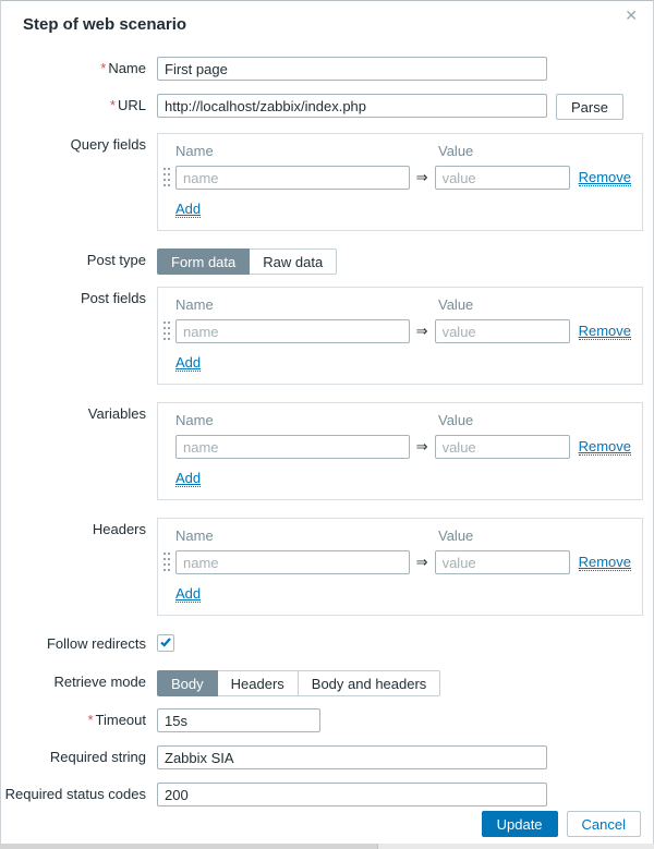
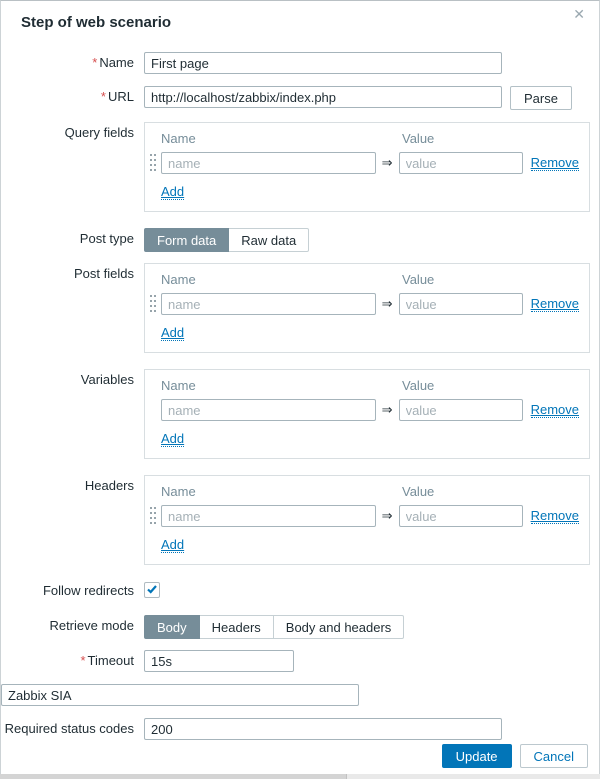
  Step of web scenario
  ✕
  * Name
  First page
  * URL
  http://localhost/zabbix/index.php
  Parse
  Query fields
  Name
  Value
  name
  ⇒
  value
  Remove
  Add
  Post type
  Form data
  Raw data
  Post fields
  Name
  Value
  name
  ⇒
  value
  Remove
  Add
  Variables
  Name
  Value
  name
  ⇒
  value
  Remove
  Add
  Headers
  Name
  Value
  name
  ⇒
  value
  Remove
  Add
  Follow redirects
  Retrieve mode
  Body
  Headers
  Body and headers
  * Timeout
  15s
- Required string
  Zabbix SIA
  Required status codes
  200
  Update
  Cancel
